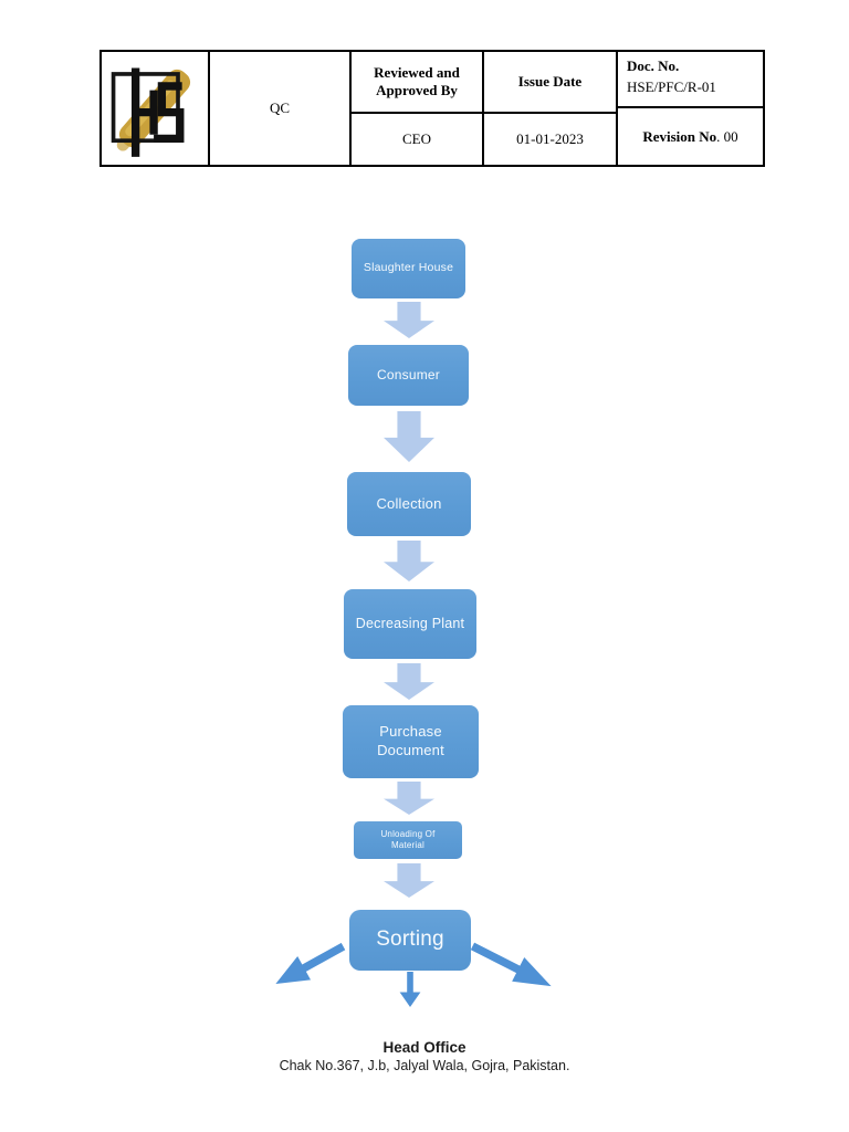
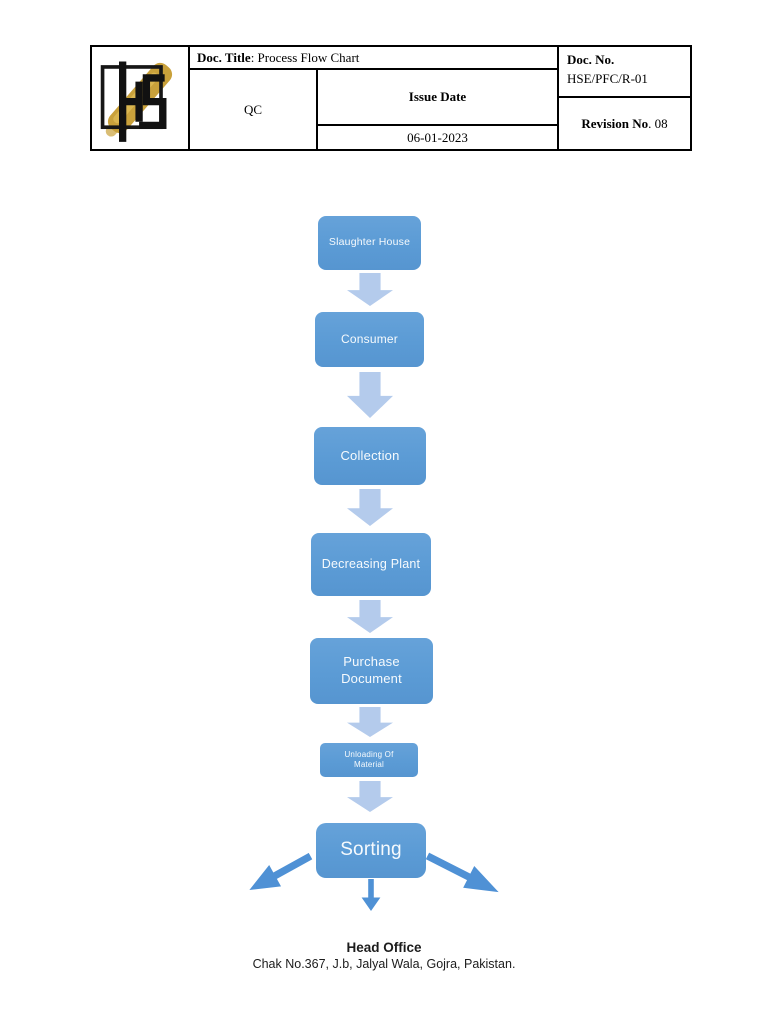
+ Doc. Title
+ : Process Flow Chart
  QC
- Reviewed and Approved By
- CEO
  Issue Date
- 01-01-2023
+ 06-01-2023
  Doc. No.
  HSE/PFC/R-01
  Revision No
- . 00
+ . 08
  Slaughter House
  Consumer
  Collection
  Decreasing Plant
  Purchase Document
  Unloading Of Material
  Sorting
  Head Office
  Chak No.367, J.b, Jalyal Wala, Gojra, Pakistan.
